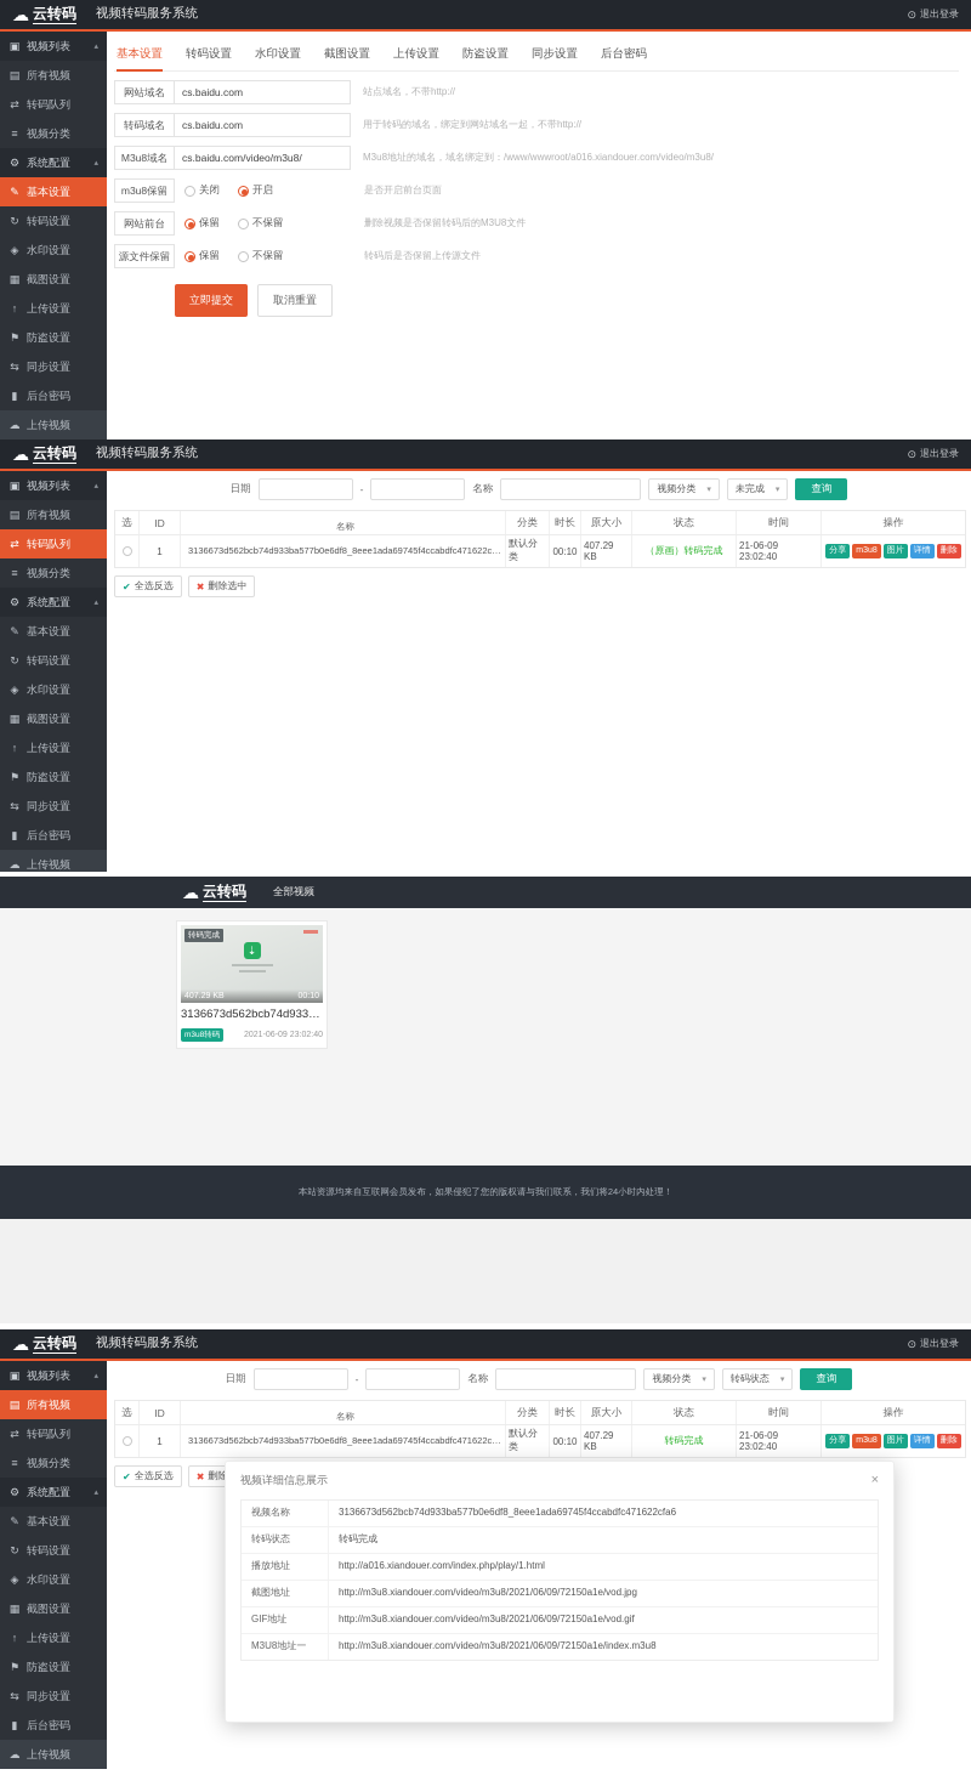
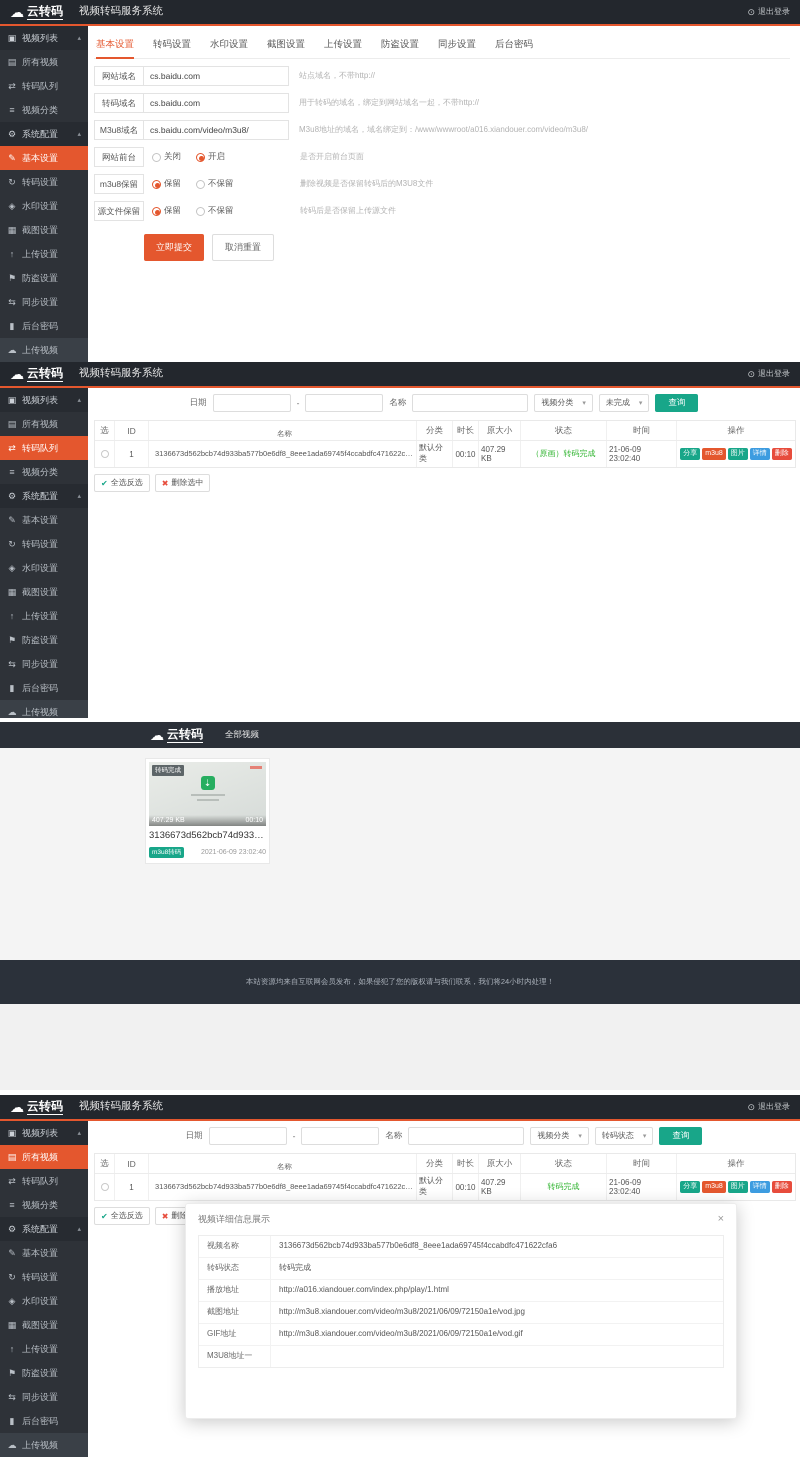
  ☁
  云转码
  视频转码服务系统
  ⊙
  退出登录
  ▣
  视频列表
  ▤
  所有视频
  ⇄
  转码队列
  ≡
  视频分类
  ⚙
  系统配置
  ✎
  基本设置
  ↻
  转码设置
  ◈
  水印设置
  ▦
  截图设置
  ↑
  上传设置
  ⚑
  防盗设置
  ⇆
  同步设置
  ▮
  后台密码
  ☁
  上传视频
  基本设置
  转码设置
  水印设置
  截图设置
  上传设置
  防盗设置
  同步设置
  后台密码
  网站域名
  cs.baidu.com
  站点域名，不带http://
  转码域名
  cs.baidu.com
  用于转码的域名，绑定到网站域名一起，不带http://
  M3u8域名
  cs.baidu.com/video/m3u8/
  M3u8地址的域名，域名绑定到：/www/wwwroot/a016.xiandouer.com/video/m3u8/
- m3u8保留
+ 网站前台
  关闭
  开启
  是否开启前台页面
- 网站前台
+ m3u8保留
  保留
  不保留
  删除视频是否保留转码后的M3U8文件
  源文件保留
  保留
  不保留
  转码后是否保留上传源文件
  立即提交
  取消重置
  ☁
  云转码
  视频转码服务系统
  ⊙
  退出登录
  ▣
  视频列表
  ▤
  所有视频
  ⇄
  转码队列
  ≡
  视频分类
  ⚙
  系统配置
  ✎
  基本设置
  ↻
  转码设置
  ◈
  水印设置
  ▦
  截图设置
  ↑
  上传设置
  ⚑
  防盗设置
  ⇆
  同步设置
  ▮
  后台密码
  ☁
  上传视频
  日期
  -
  名称
  视频分类
  未完成
  查询
  选
  ID
  名称
  分类
  时长
  原大小
  状态
  时间
  操作
  1
  3136673d562bcb74d933ba577b0e6df8_8eee1ada69745f4ccabdfc471622cfa6
  默认分类
  00:10
  407.29 KB
  （原画）转码完成
  21-06-09 23:02:40
  ✔
  全选反选
  ✖
  删除选中
  ☁
  云转码
  全部视频
  ⇣
  本站资源均来自互联网会员发布，如果侵犯了您的版权请与我们联系，我们将24小时内处理！
  ☁
  云转码
  视频转码服务系统
  ⊙
  退出登录
  ▣
  视频列表
  ▤
  所有视频
  ⇄
  转码队列
  ≡
  视频分类
  ⚙
  系统配置
  ✎
  基本设置
  ↻
  转码设置
  ◈
  水印设置
  ▦
  截图设置
  ↑
  上传设置
  ⚑
  防盗设置
  ⇆
  同步设置
  ▮
  后台密码
  ☁
  上传视频
  日期
  -
  名称
  视频分类
  转码状态
  查询
  选
  ID
  名称
  分类
  时长
  原大小
  状态
  时间
  操作
  1
  3136673d562bcb74d933ba577b0e6df8_8eee1ada69745f4ccabdfc471622cfa6
  默认分类
  00:10
  407.29 KB
  转码完成
  21-06-09 23:02:40
  ✔
  全选反选
  ✖
  视频详细信息展示
  ×
  视频名称
  3136673d562bcb74d933ba577b0e6df8_8eee1ada69745f4ccabdfc471622cfa6
  转码状态
  转码完成
  播放地址
  http://a016.xiandouer.com/index.php/play/1.html
  截图地址
  http://m3u8.xiandouer.com/video/m3u8/2021/06/09/72150a1e/vod.jpg
  GIF地址
  http://m3u8.xiandouer.com/video/m3u8/2021/06/09/72150a1e/vod.gif
  M3U8地址一
- http://m3u8.xiandouer.com/video/m3u8/2021/06/09/72150a1e/index.m3u8
